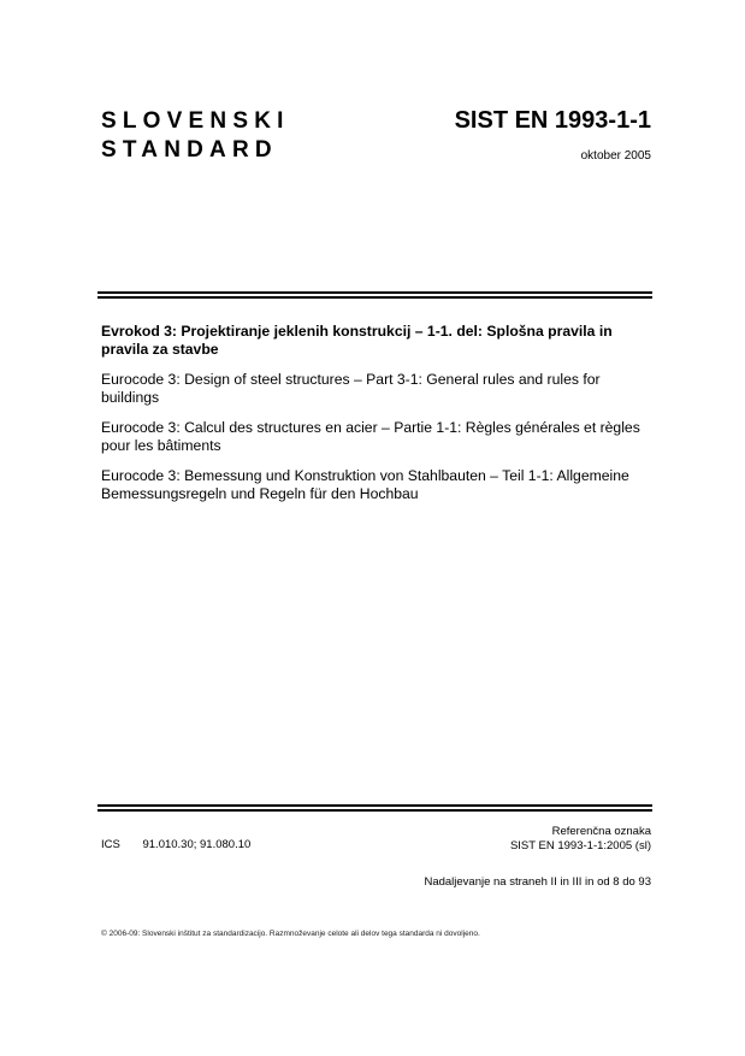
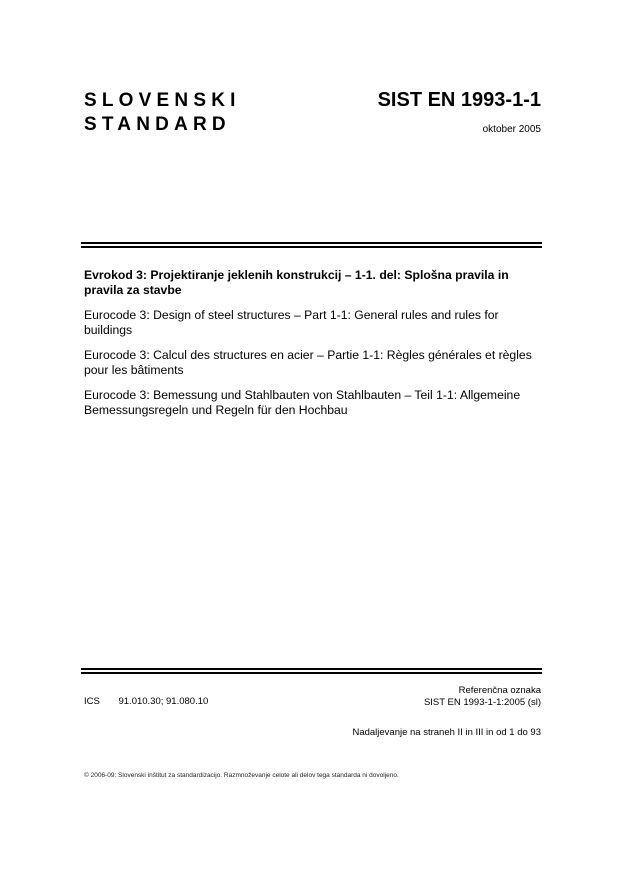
  SLOVENSKI
  STANDARD
  SIST EN 1993-1-1
  oktober 2005
  Evrokod 3: Projektiranje jeklenih konstrukcij – 1-1. del: Splošna pravila in pravila za stavbe
- Eurocode 3: Design of steel structures – Part 3-1: General rules and rules for buildings
+ Eurocode 3: Design of steel structures – Part 1-1: General rules and rules for buildings
  Eurocode 3: Calcul des structures en acier – Partie 1-1: Règles générales et règles pour les bâtiments
- Eurocode 3: Bemessung und Konstruktion von Stahlbauten – Teil 1-1: Allgemeine Bemessungsregeln und Regeln für den Hochbau
+ Eurocode 3: Bemessung und Stahlbauten von Stahlbauten – Teil 1-1: Allgemeine Bemessungsregeln und Regeln für den Hochbau
  ICS 91.010.30; 91.080.10
  Referenčna oznaka
  SIST EN 1993-1-1:2005 (sl)
- Nadaljevanje na straneh II in III in od 8 do 93
+ Nadaljevanje na straneh II in III in od 1 do 93
